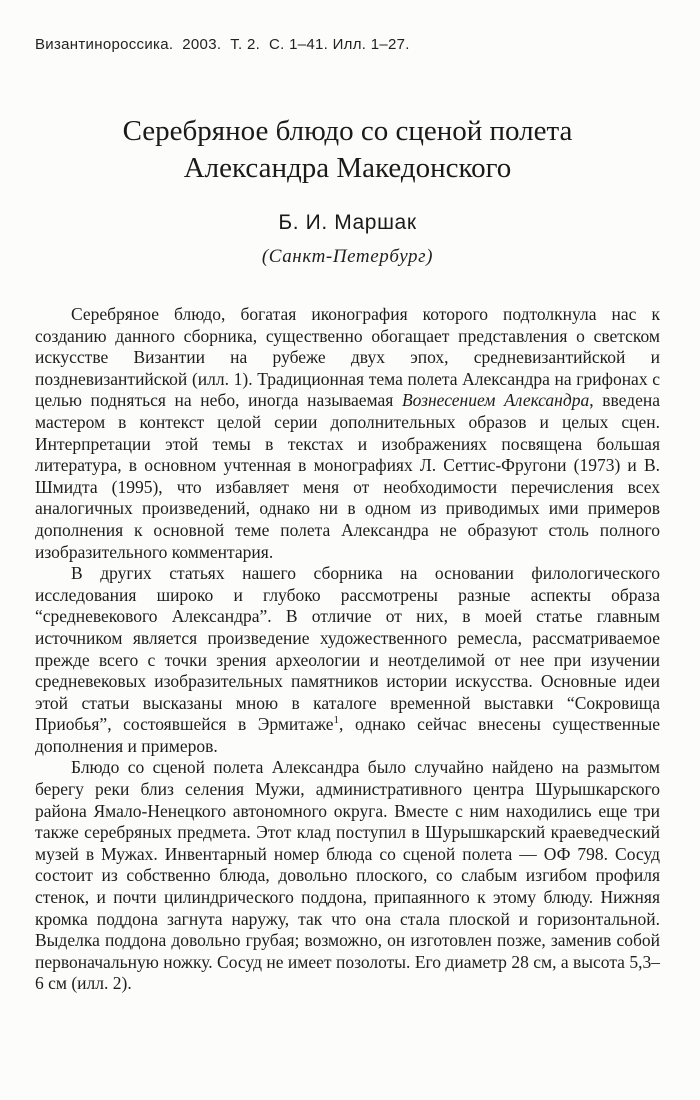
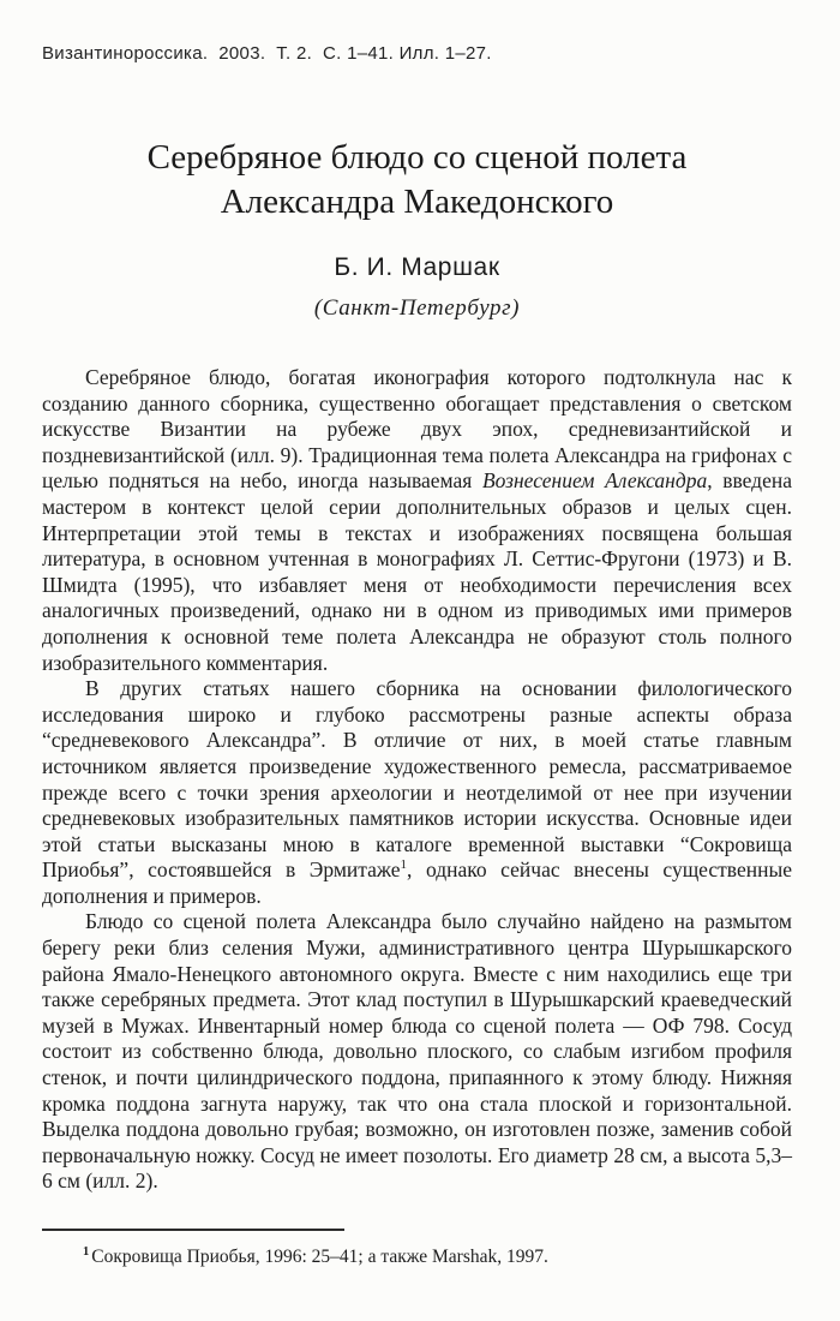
  Византинороссика. 2003. Т. 2. С. 1–41. Илл. 1–27.
  Серебряное блюдо со сценой полета Александра Македонского
  Б. И. Маршак
  (Санкт-Петербург)
- Серебряное блюдо, богатая иконография которого подтолкнула нас к созданию данного сборника, существенно обогащает представления о светском искусстве Византии на рубеже двух эпох, средневизантийской и поздневизантийской (илл. 1). Традиционная тема полета Александра на грифонах с целью подняться на небо, иногда называемая Вознесением Александра, введена мастером в контекст целой серии дополнительных образов и целых сцен. Интерпретации этой темы в текстах и изображениях посвящена большая литература, в основном учтенная в монографиях Л. Сеттис-Фругони (1973) и В. Шмидта (1995), что избавляет меня от необходимости перечисления всех аналогичных произведений, однако ни в одном из приводимых ими примеров дополнения к основной теме полета Александра не образуют столь полного изобразительного комментария.
+ Серебряное блюдо, богатая иконография которого подтолкнула нас к созданию данного сборника, существенно обогащает представления о светском искусстве Византии на рубеже двух эпох, средневизантийской и поздневизантийской (илл. 9). Традиционная тема полета Александра на грифонах с целью подняться на небо, иногда называемая Вознесением Александра, введена мастером в контекст целой серии дополнительных образов и целых сцен. Интерпретации этой темы в текстах и изображениях посвящена большая литература, в основном учтенная в монографиях Л. Сеттис-Фругони (1973) и В. Шмидта (1995), что избавляет меня от необходимости перечисления всех аналогичных произведений, однако ни в одном из приводимых ими примеров дополнения к основной теме полета Александра не образуют столь полного изобразительного комментария.
  В других статьях нашего сборника на основании филологического исследования широко и глубоко рассмотрены разные аспекты образа “средневекового Александра”. В отличие от них, в моей статье главным источником является произведение художественного ремесла, рассматриваемое прежде всего с точки зрения археологии и неотделимой от нее при изучении средневековых изобразительных памятников истории искусства. Основные идеи этой статьи высказаны мною в каталоге временной выставки “Сокровища Приобья”, состоявшейся в Эрмитаже1, однако сейчас внесены существенные дополнения и примеров.
  Блюдо со сценой полета Александра было случайно найдено на размытом берегу реки близ селения Мужи, административного центра Шурышкарского района Ямало-Ненецкого автономного округа. Вместе с ним находились еще три также серебряных предмета. Этот клад поступил в Шурышкарский краеведческий музей в Мужах. Инвентарный номер блюда со сценой полета — ОФ 798. Сосуд состоит из собственно блюда, довольно плоского, со слабым изгибом профиля стенок, и почти цилиндрического поддона, припаянного к этому блюду. Нижняя кромка поддона загнута наружу, так что она стала плоской и горизонтальной. Выделка поддона довольно грубая; возможно, он изготовлен позже, заменив собой первоначальную ножку. Сосуд не имеет позолоты. Его диаметр 28 см, а высота 5,3–6 см (илл. 2).
+ 1 Сокровища Приобья, 1996: 25–41; а также Marshak, 1997.
